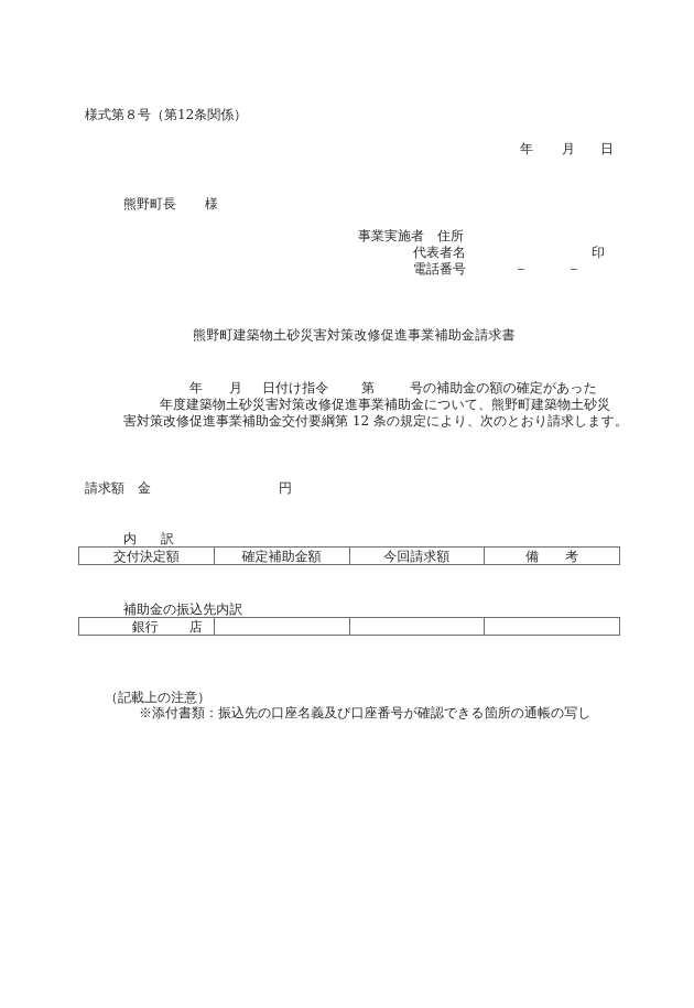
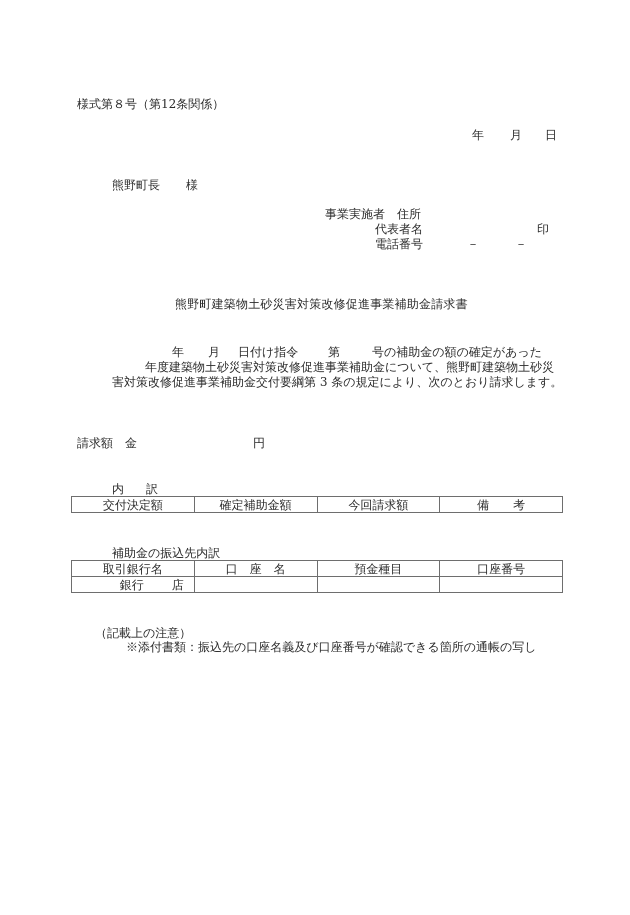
  様式第８号（第12条関係）
  年 月 日
  熊野町長 様
  事業実施者 住所
  代表者名
  印
  電話番号
  －
  －
  熊野町建築物土砂災害対策改修促進事業補助金請求書
  年 月 日付け指令 第 号の補助金の額の確定があった
  年度建築物土砂災害対策改修促進事業補助金について、熊野町建築物土砂災
- 害対策改修促進事業補助金交付要綱第 12 条の規定により、次のとおり請求します。
+ 害対策改修促進事業補助金交付要綱第 3 条の規定により、次のとおり請求します。
  請求額 金
  円
  内 訳
  交付決定額	確定補助金額	今回請求額	備 考
  補助金の振込先内訳
+ 取引銀行名	口 座 名	預金種目	口座番号
  銀行 店
  （記載上の注意）
  ※添付書類：振込先の口座名義及び口座番号が確認できる箇所の通帳の写し
